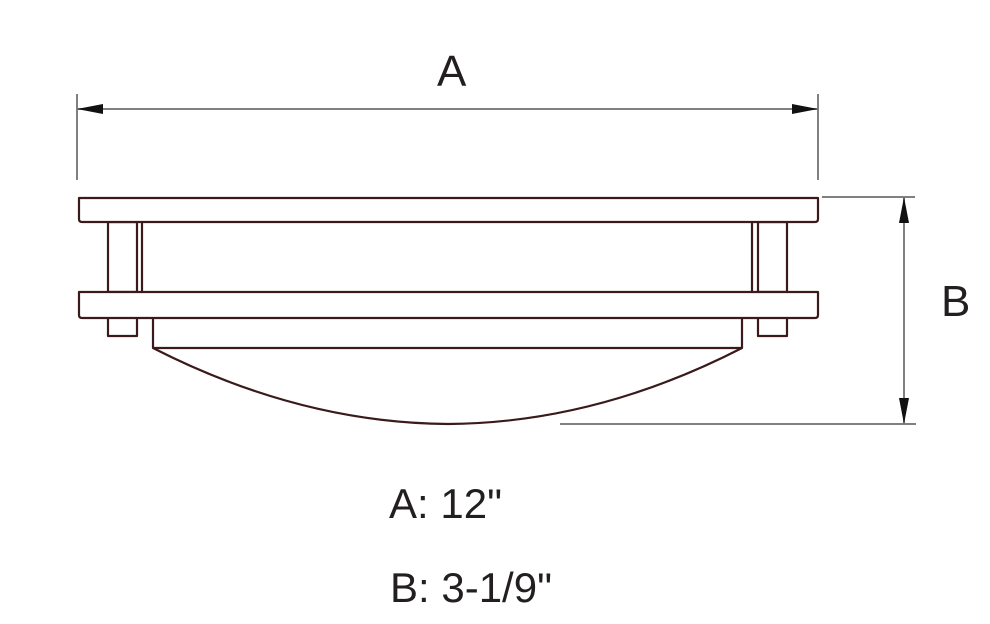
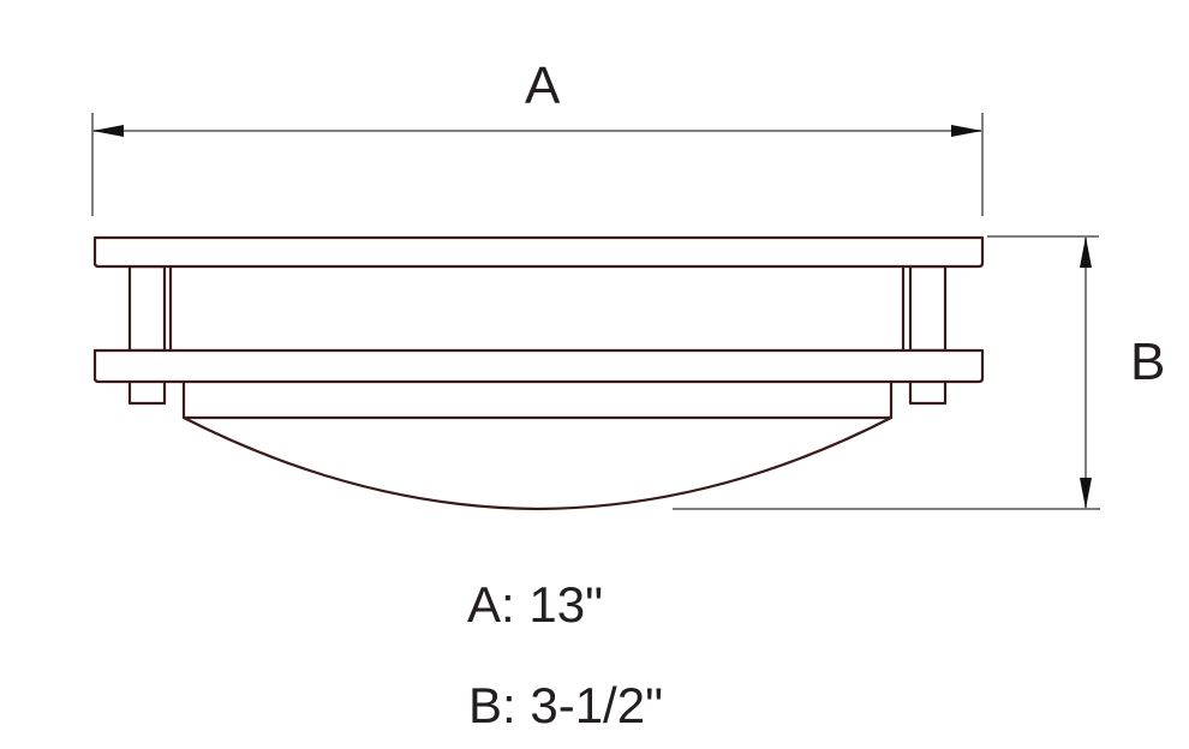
  A
  B
- A: 12"
+ A: 13"
- B: 3-1/9"
+ B: 3-1/2"
